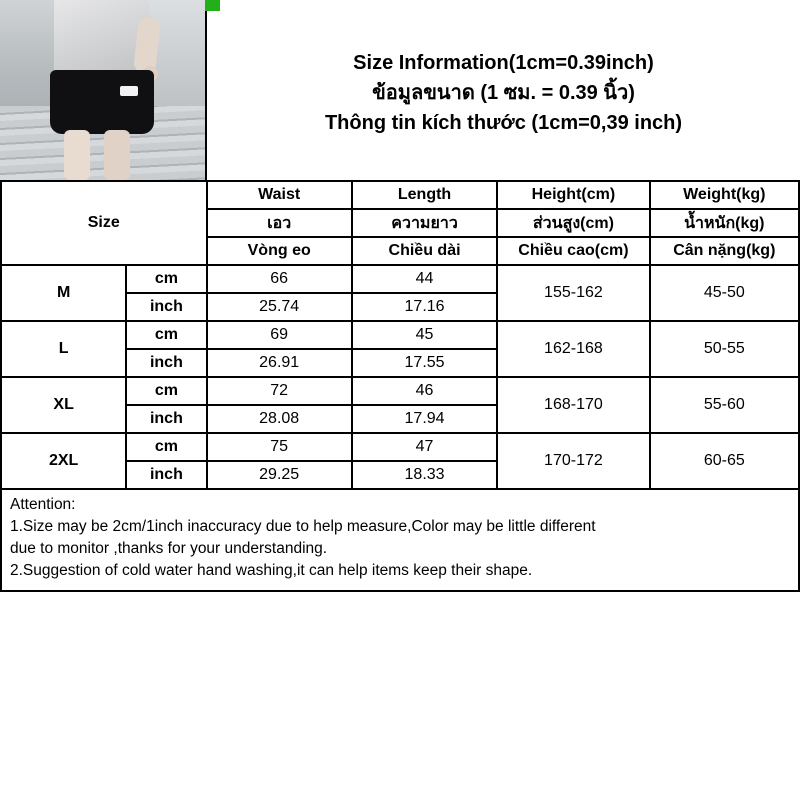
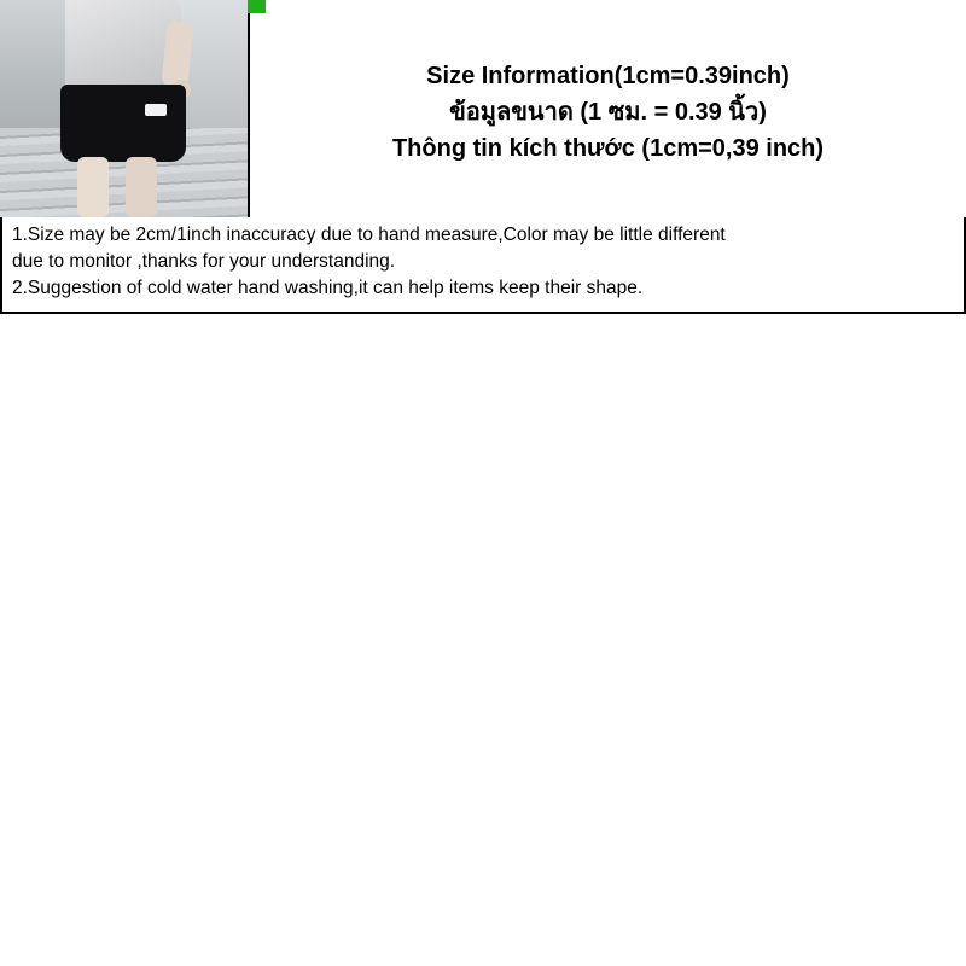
  Size Information(1cm=0.39inch)
  ข้อมูลขนาด (1 ซม. = 0.39 นิ้ว)
  Thông tin kích thước (1cm=0,39 inch)
- Size	Waist	Length	Height(cm)	Weight(kg)
- เอว	ความยาว	ส่วนสูง(cm)	น้ำหนัก(kg)
- Vòng eo	Chiều dài	Chiều cao(cm)	Cân nặng(kg)
- M	cm	66	44	155-162	45-50
- inch	25.74	17.16
- L	cm	69	45	162-168	50-55
- inch	26.91	17.55
- XL	cm	72	46	168-170	55-60
- inch	28.08	17.94
- 2XL	cm	75	47	170-172	60-65
- inch	29.25	18.33
- Attention:
- 1.Size may be 2cm/1inch inaccuracy due to help measure,Color may be little different
+ 1.Size may be 2cm/1inch inaccuracy due to hand measure,Color may be little different
  due to monitor ,thanks for your understanding.
  2.Suggestion of cold water hand washing,it can help items keep their shape.
